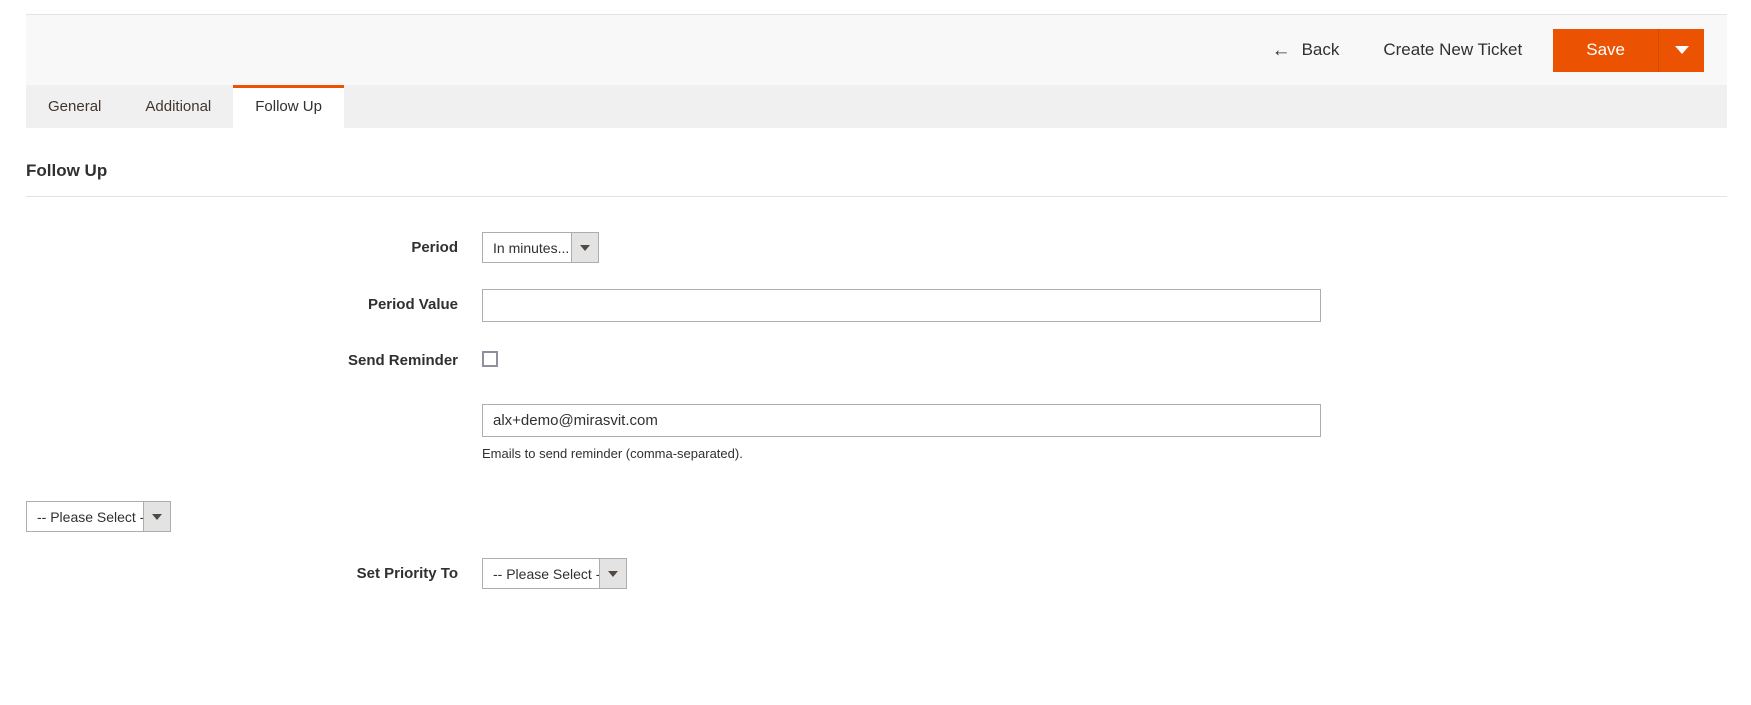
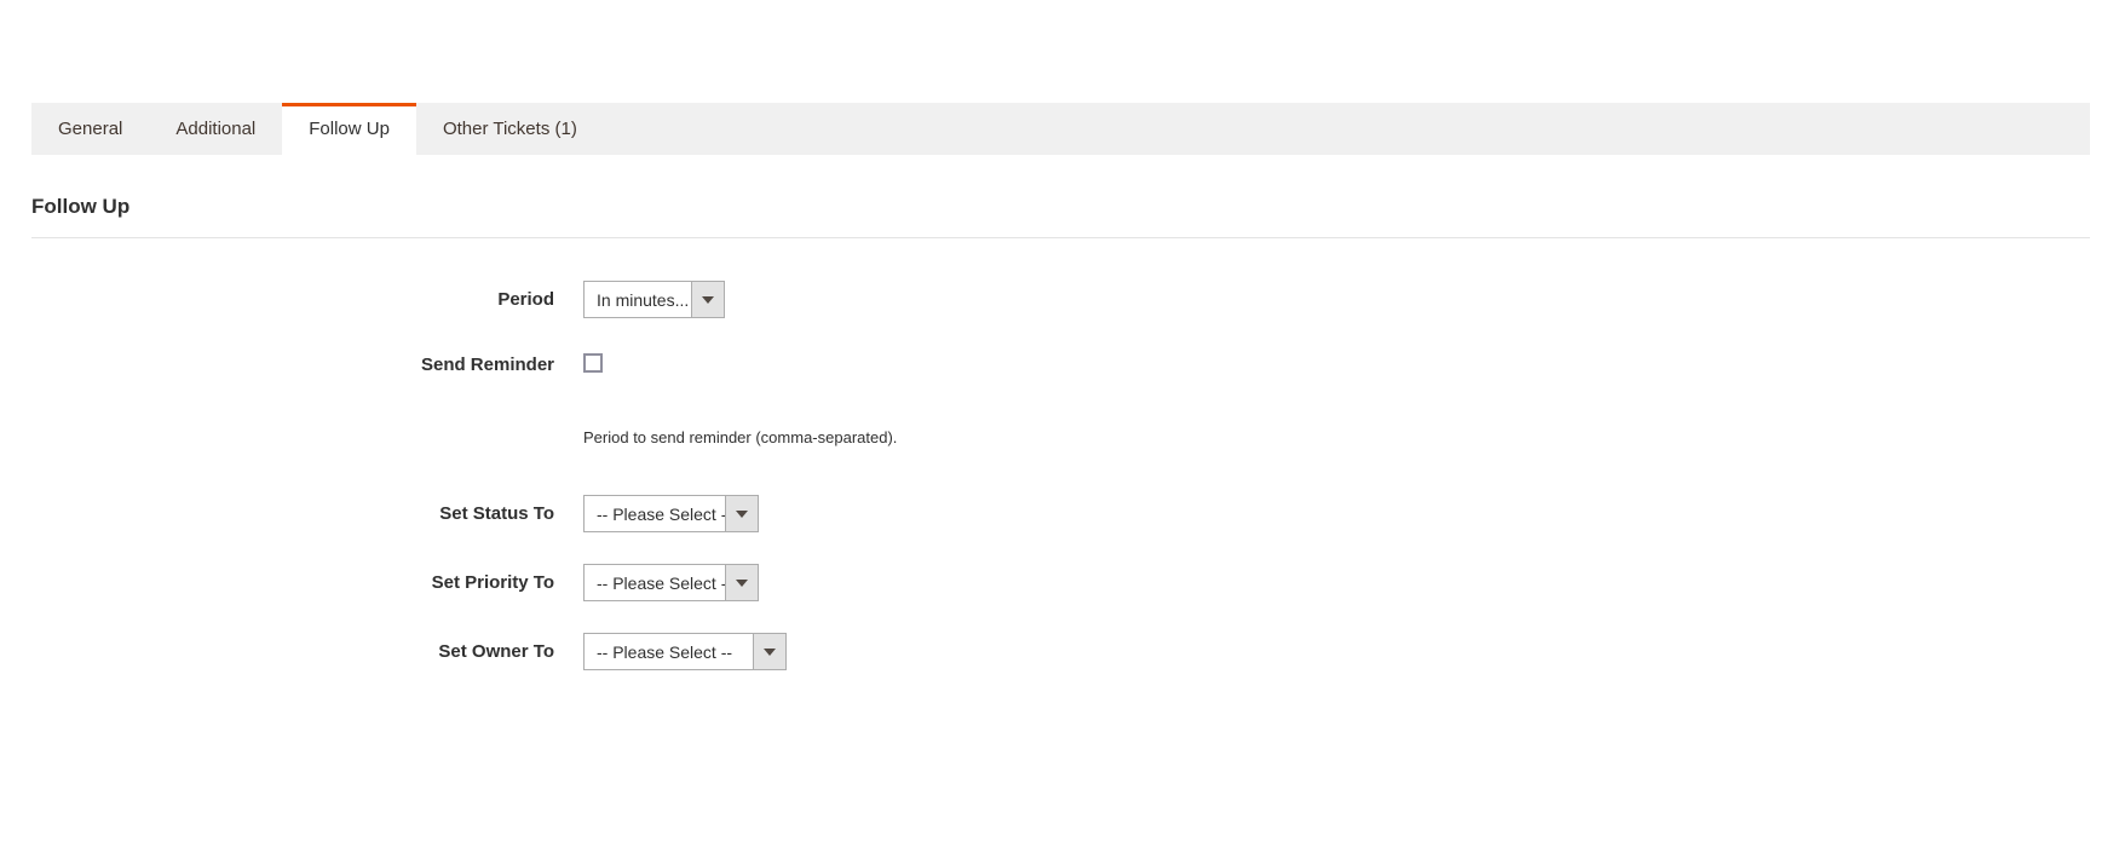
- ←
- Back
- Create New Ticket
- Save
  General
  Additional
  Follow Up
+ Other Tickets (1)
  Follow Up
  Period
  In minutes...
- Period Value
  Send Reminder
- alx+demo@mirasvit.com
- Emails to send reminder (comma-separated).
+ Period to send reminder (comma-separated).
+ Set Status To
  -- Please Select
  Set Priority To
  -- Please Select
+ Set Owner To
+ -- Please Select --
